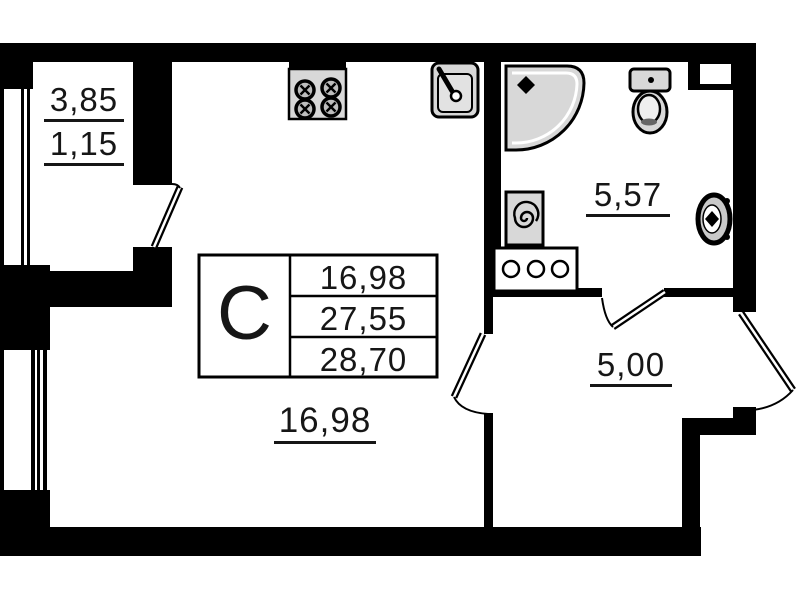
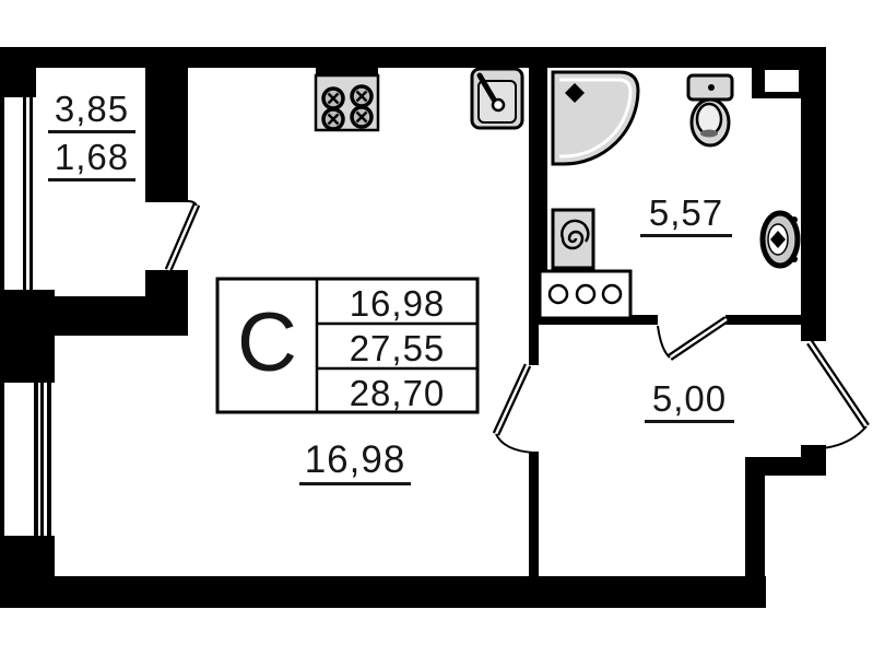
  3,85
- 1,15
+ 1,68
  5,57
  5,00
  16,98
  С
  16,98
  27,55
  28,70
